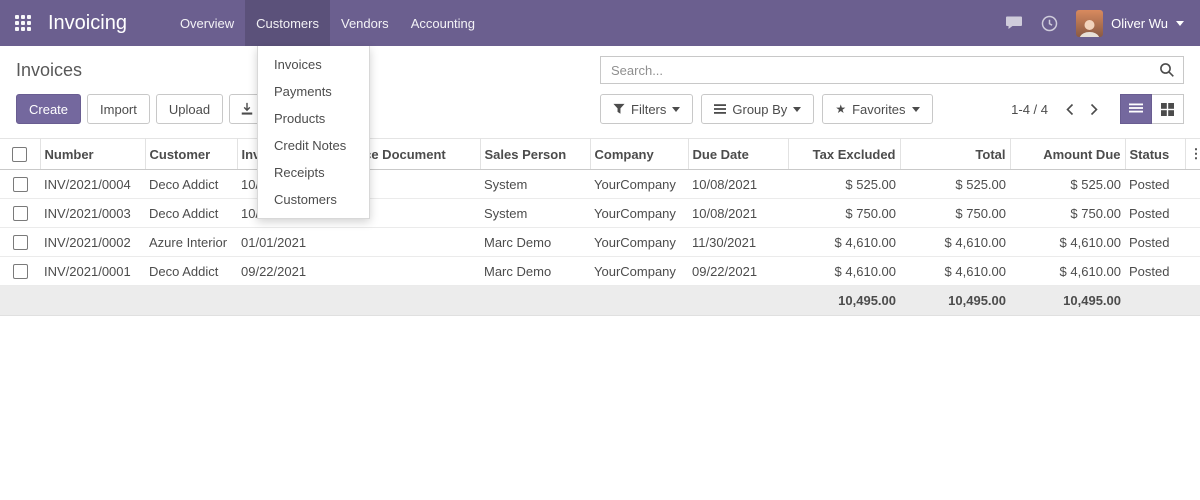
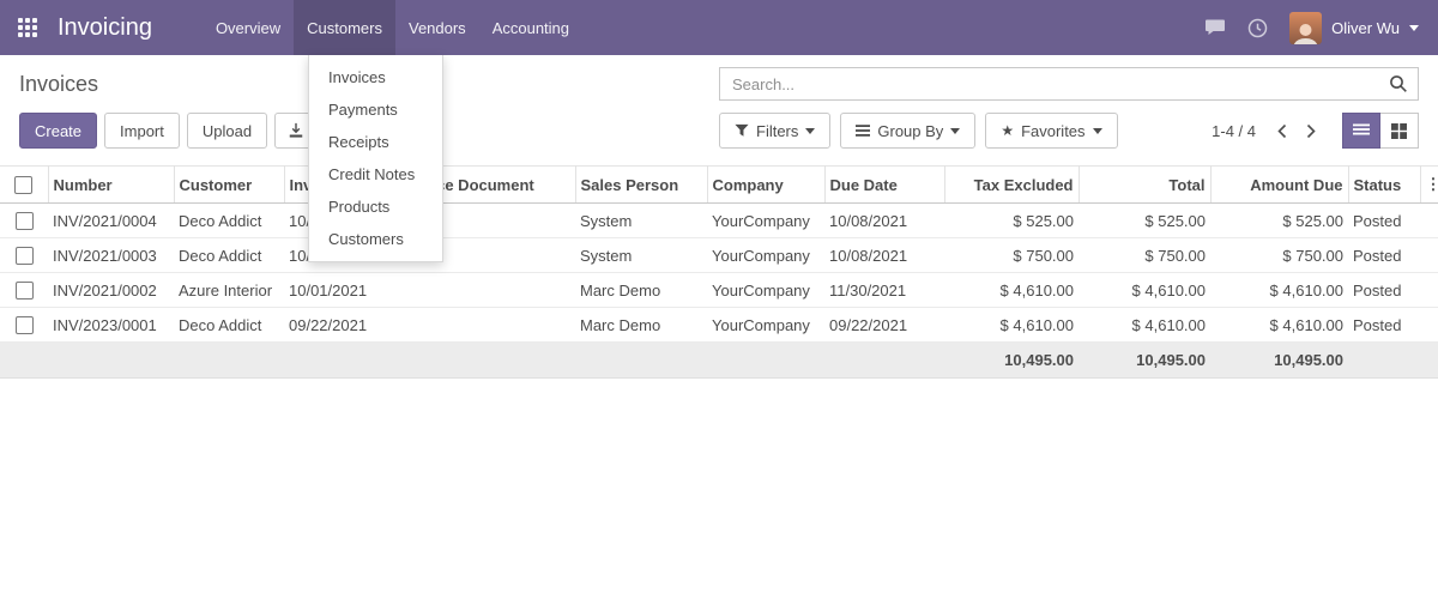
  Invoicing
  Overview
  Customers
  Vendors
  Accounting
  Oliver Wu
  Invoices
  Payments
- Products
+ Receipts
  Credit Notes
- Receipts
+ Products
  Customers
  Invoices
  Search...
  Create
  Import
  Upload
  Filters
  Group By
  ★
  Favorites
  1-4 / 4
  	Number	Customer	In	e Document	Sales Person	Company	Due Date	Tax Excluded	Total	Amount Due	Status	⋮
  	INV/2021/0004	Deco Addict	10		System	YourCompany	10/08/2021	$ 525.00	$ 525.00	$ 525.00	Posted
  	INV/2021/0003	Deco Addict	10		System	YourCompany	10/08/2021	$ 750.00	$ 750.00	$ 750.00	Posted
- 	INV/2021/0002	Azure Interior	01/01/2021		Marc Demo	YourCompany	11/30/2021	$ 4,610.00	$ 4,610.00	$ 4,610.00	Posted
+ 	INV/2021/0002	Azure Interior	10/01/2021		Marc Demo	YourCompany	11/30/2021	$ 4,610.00	$ 4,610.00	$ 4,610.00	Posted
- 	INV/2021/0001	Deco Addict	09/22/2021		Marc Demo	YourCompany	09/22/2021	$ 4,610.00	$ 4,610.00	$ 4,610.00	Posted
+ 	INV/2023/0001	Deco Addict	09/22/2021		Marc Demo	YourCompany	09/22/2021	$ 4,610.00	$ 4,610.00	$ 4,610.00	Posted
  	10,495.00	10,495.00	10,495.00
